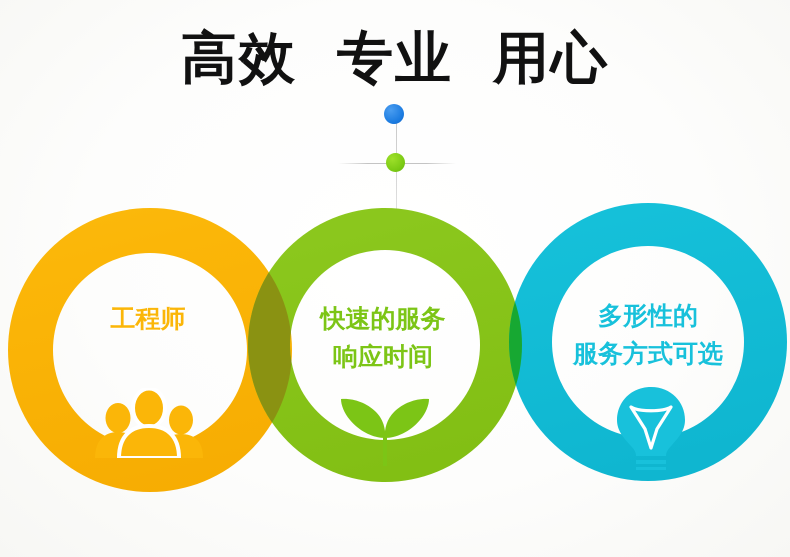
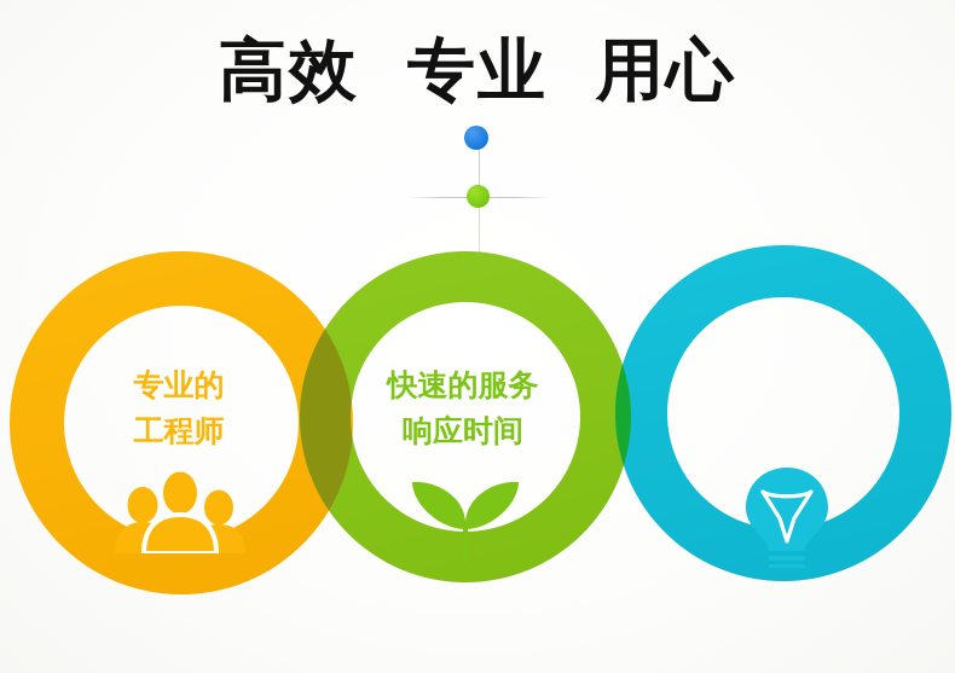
+ 专业的
  工程师
  快速的服务
  响应时间
- 多形性的
- 服务方式可选
